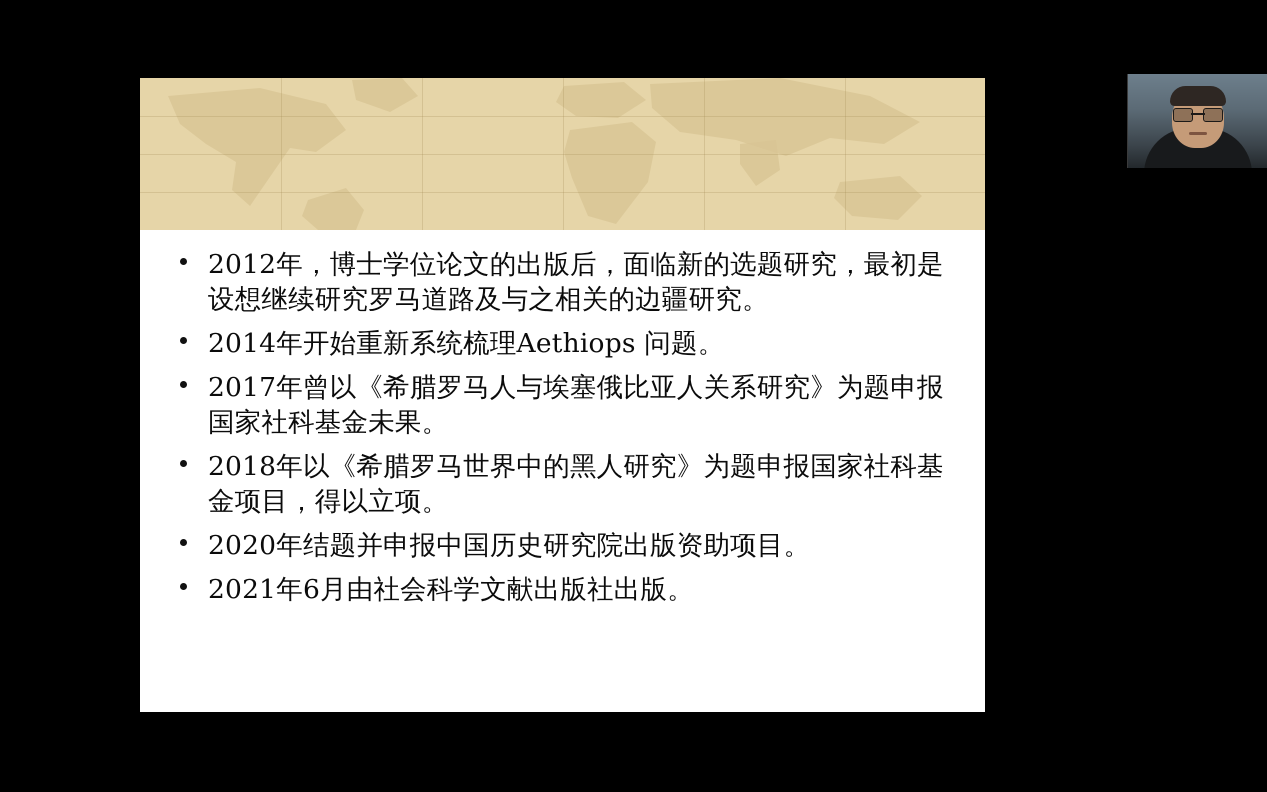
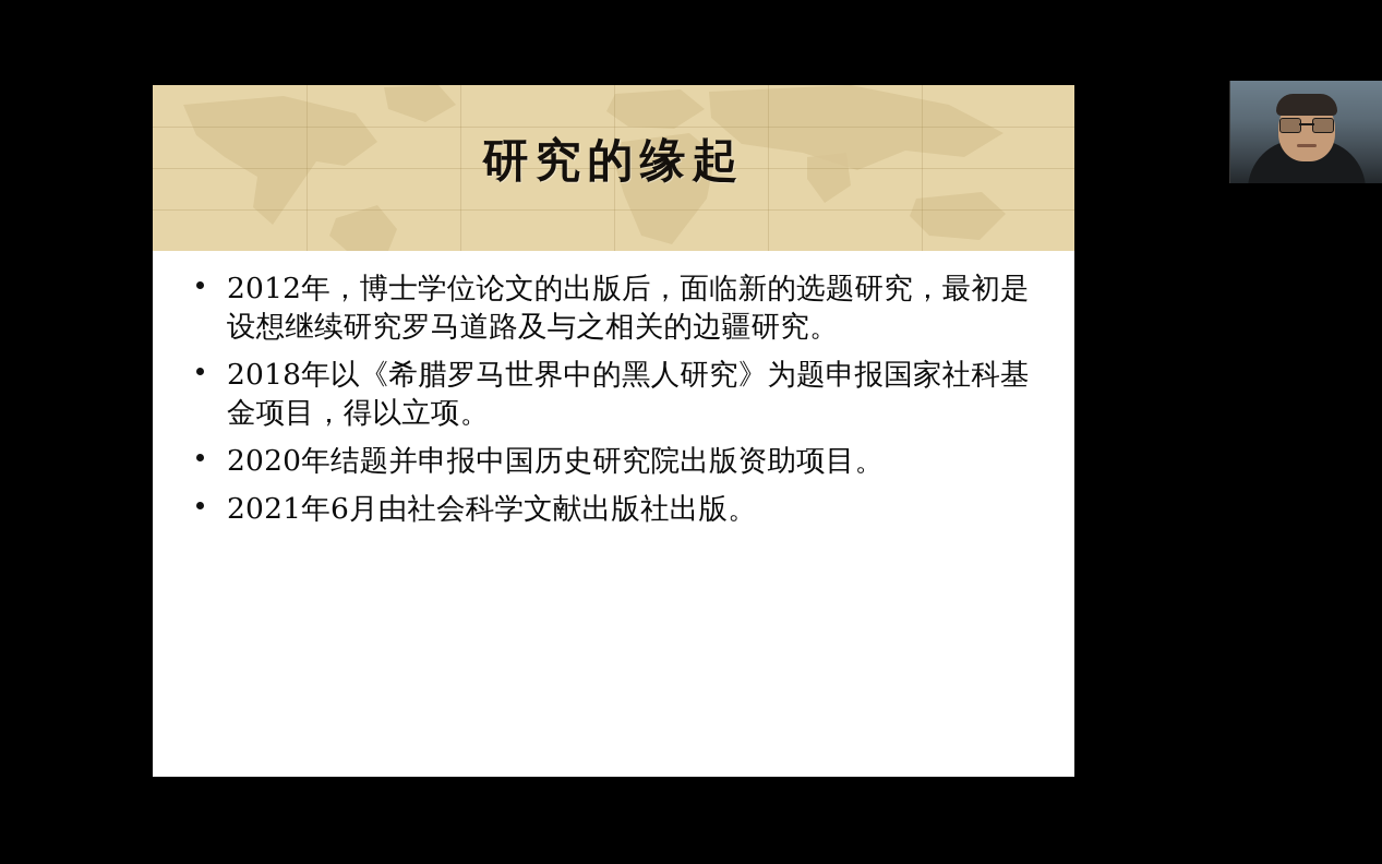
+ 研究的缘起
  2012年，博士学位论文的出版后，面临新的选题研究，最初是设想继续研究罗马道路及与之相关的边疆研究。
- 2014年开始重新系统梳理Aethiops 问题。
- 2017年曾以《希腊罗马人与埃塞俄比亚人关系研究》为题申报国家社科基金未果。
  2018年以《希腊罗马世界中的黑人研究》为题申报国家社科基金项目，得以立项。
  2020年结题并申报中国历史研究院出版资助项目。
  2021年6月由社会科学文献出版社出版。
